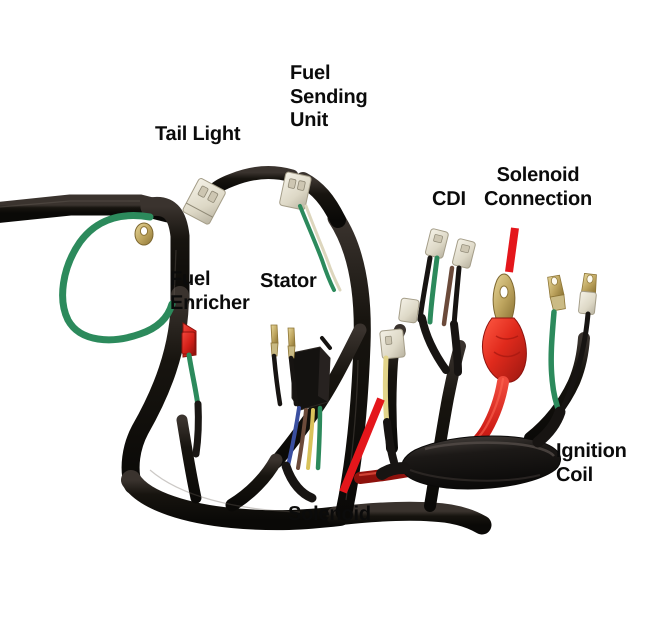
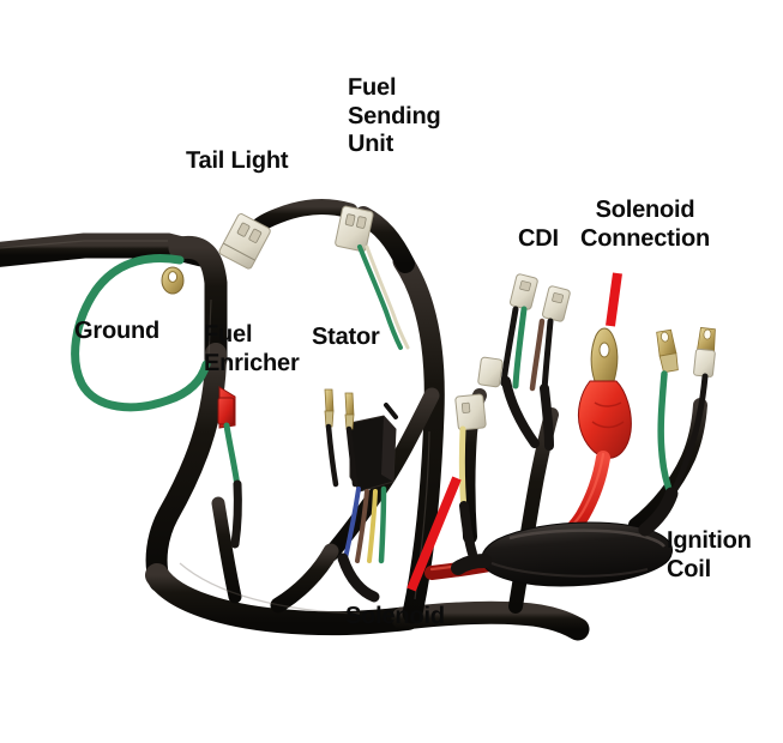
  Tail Light
  Fuel
  Sending
  Unit
+ Ground
  Fuel
  Enricher
  Stator
  CDI
  Solenoid
  Connection
  Ignition
  Coil
  Solenoid
